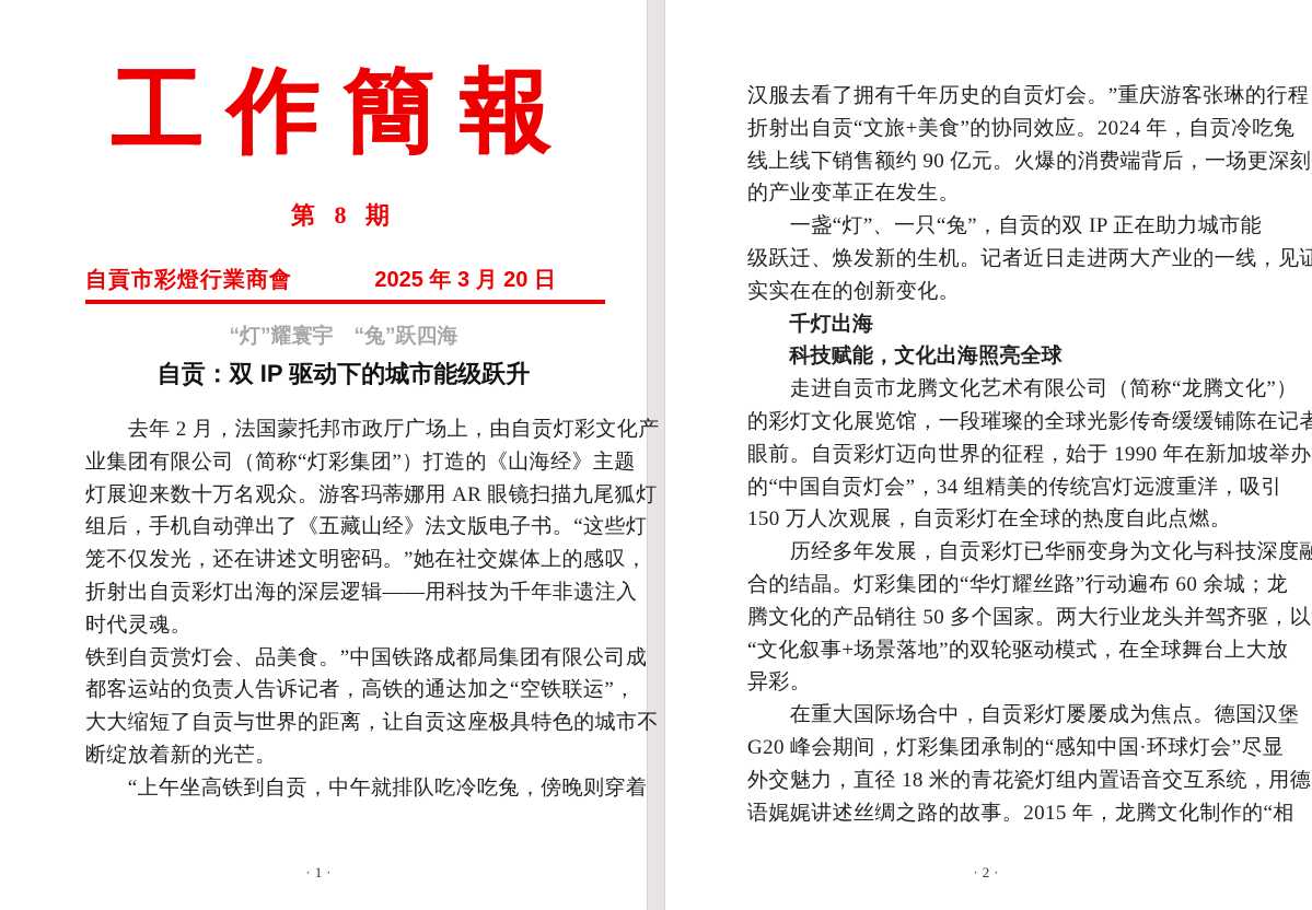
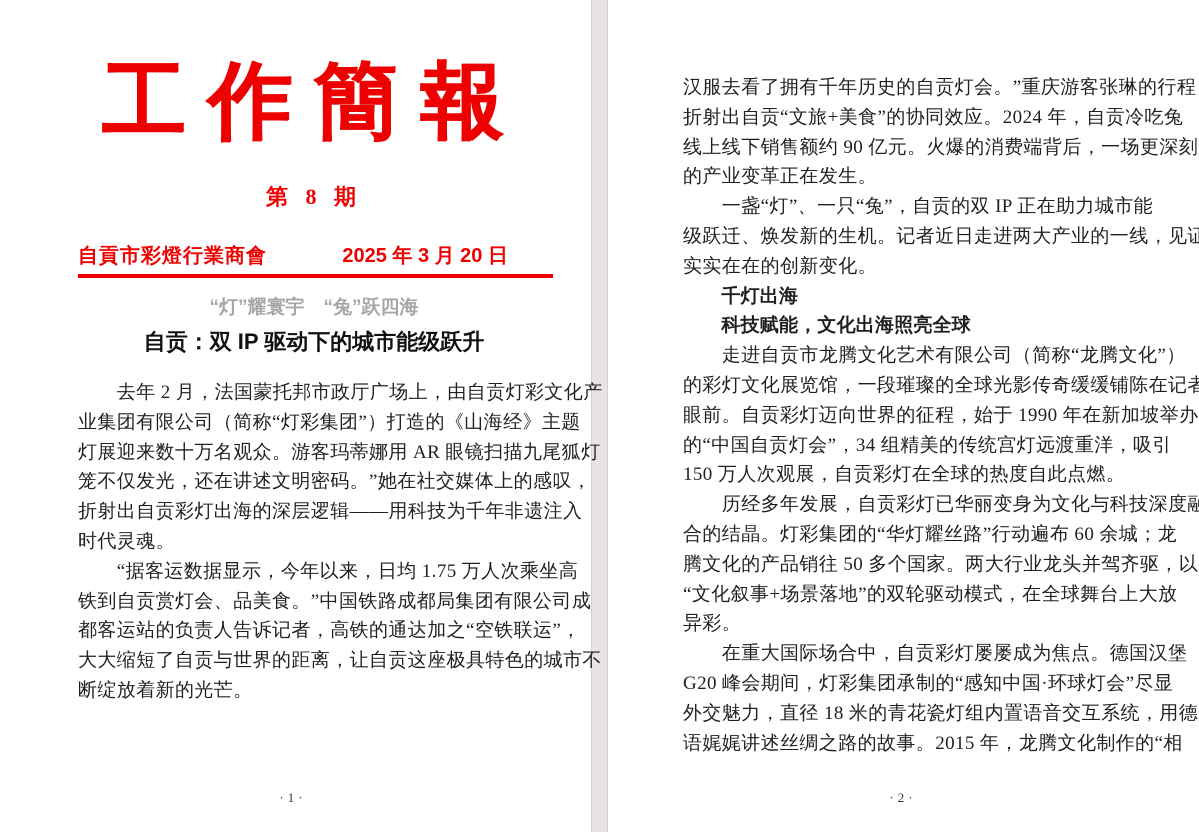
  工作簡報
  第 8 期
  自貢市彩燈行業商會
  2025 年 3 月 20 日
  “灯”耀寰宇 “兔”跃四海
  自贡：双 IP 驱动下的城市能级跃升
  去年 2 月，法国蒙托邦市政厅广场上，由自贡灯彩文化产
  业集团有限公司（简称“灯彩集团”）打造的《山海经》主题
  灯展迎来数十万名观众。游客玛蒂娜用 AR 眼镜扫描九尾狐灯
- 组后，手机自动弹出了《五藏山经》法文版电子书。“这些灯
  笼不仅发光，还在讲述文明密码。”她在社交媒体上的感叹，
  折射出自贡彩灯出海的深层逻辑——用科技为千年非遗注入
  时代灵魂。
+ “据客运数据显示，今年以来，日均 1.75 万人次乘坐高
  铁到自贡赏灯会、品美食。”中国铁路成都局集团有限公司成
  都客运站的负责人告诉记者，高铁的通达加之“空铁联运”，
  大大缩短了自贡与世界的距离，让自贡这座极具特色的城市不
  断绽放着新的光芒。
- “上午坐高铁到自贡，中午就排队吃冷吃兔，傍晚则穿着
  ·1·
  汉服去看了拥有千年历史的自贡灯会。”重庆游客张琳的行程
  折射出自贡“文旅+美食”的协同效应。2024 年，自贡冷吃兔
  线上线下销售额约 90 亿元。火爆的消费端背后，一场更深刻
  的产业变革正在发生。
  一盏“灯”、一只“兔”，自贡的双 IP 正在助力城市能
  级跃迁、焕发新的生机。记者近日走进两大产业的一线，见证
  实实在在的创新变化。
  千灯出海
  科技赋能，文化出海照亮全球
  走进自贡市龙腾文化艺术有限公司（简称“龙腾文化”）
  的彩灯文化展览馆，一段璀璨的全球光影传奇缓缓铺陈在记者
  眼前。自贡彩灯迈向世界的征程，始于 1990 年在新加坡举办
  的“中国自贡灯会”，34 组精美的传统宫灯远渡重洋，吸引
  150 万人次观展，自贡彩灯在全球的热度自此点燃。
  历经多年发展，自贡彩灯已华丽变身为文化与科技深度融
  合的结晶。灯彩集团的“华灯耀丝路”行动遍布 60 余城；龙
  腾文化的产品销往 50 多个国家。两大行业龙头并驾齐驱，以
  “文化叙事+场景落地”的双轮驱动模式，在全球舞台上大放
  异彩。
  在重大国际场合中，自贡彩灯屡屡成为焦点。德国汉堡
  G20 峰会期间，灯彩集团承制的“感知中国·环球灯会”尽显
  外交魅力，直径 18 米的青花瓷灯组内置语音交互系统，用德
  语娓娓讲述丝绸之路的故事。2015 年，龙腾文化制作的“相
  ·2·
